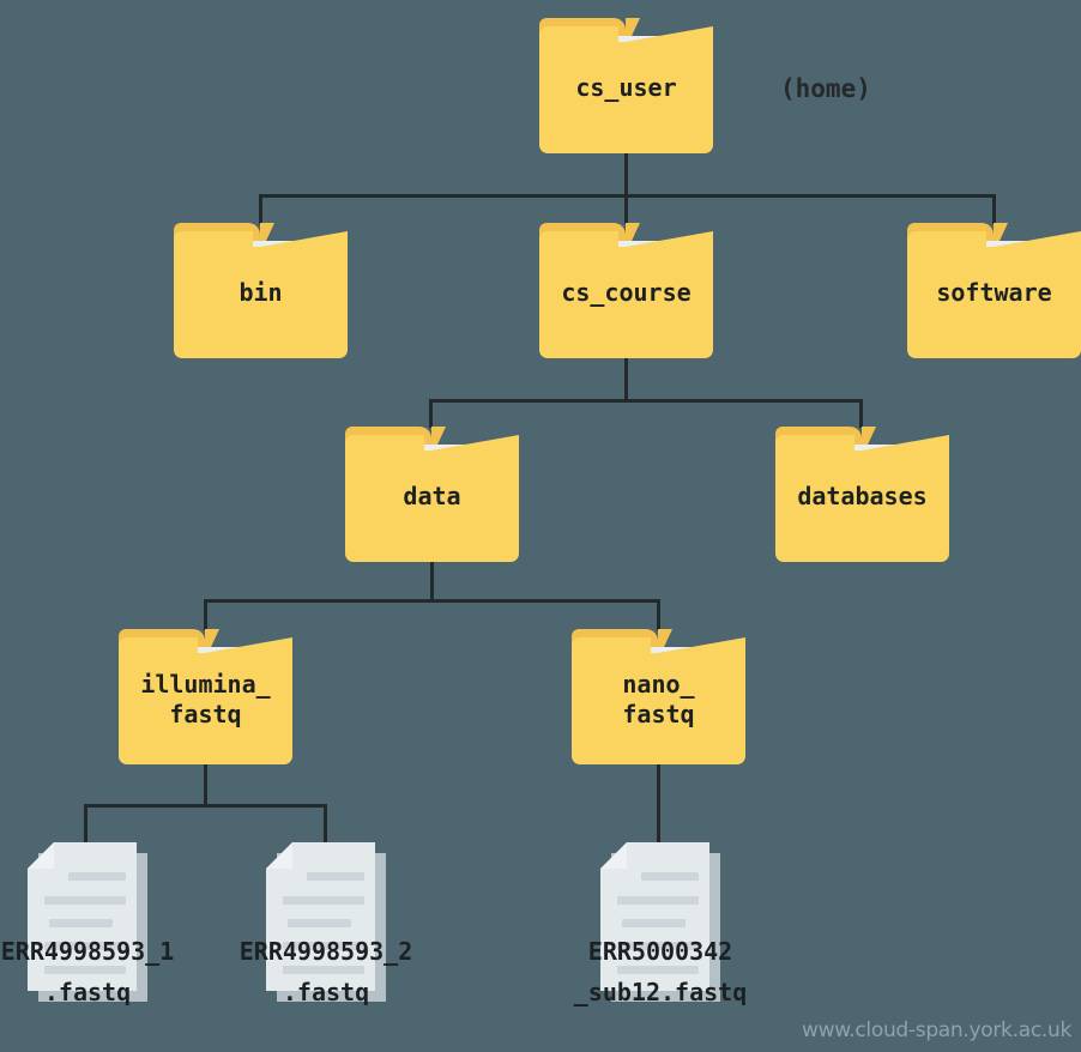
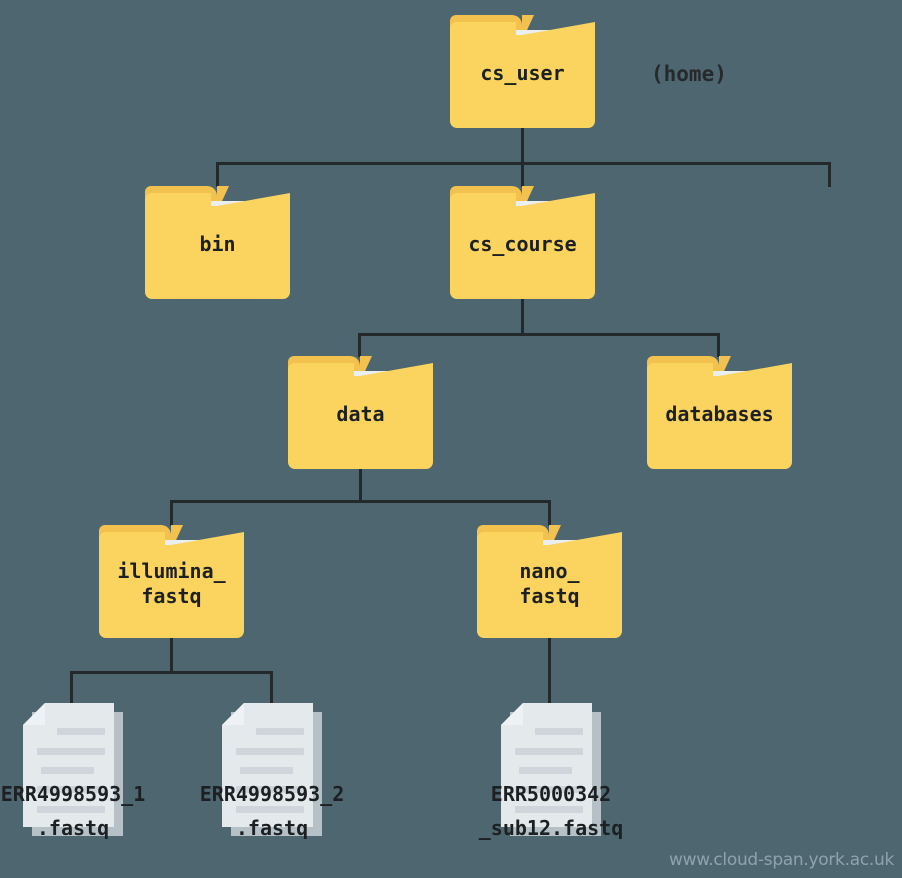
  cs_user
  (home)
  bin
  cs_course
- software
  data
  databases
  illumina_
  fastq
  nano_
  fastq
  ERR4998593_1
  .fastq
  ERR4998593_2
  .fastq
  ERR5000342
  _sub12.fastq
  www.cloud-span.york.ac.uk
